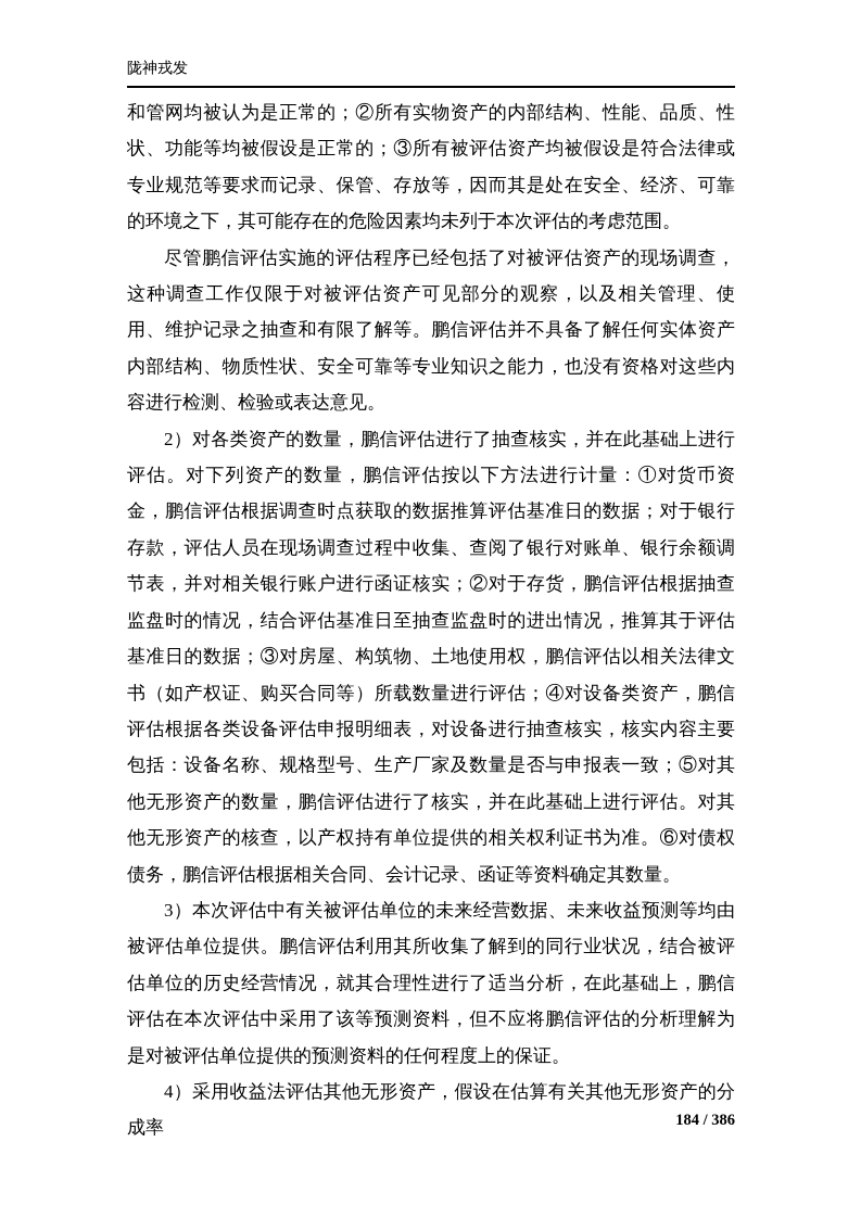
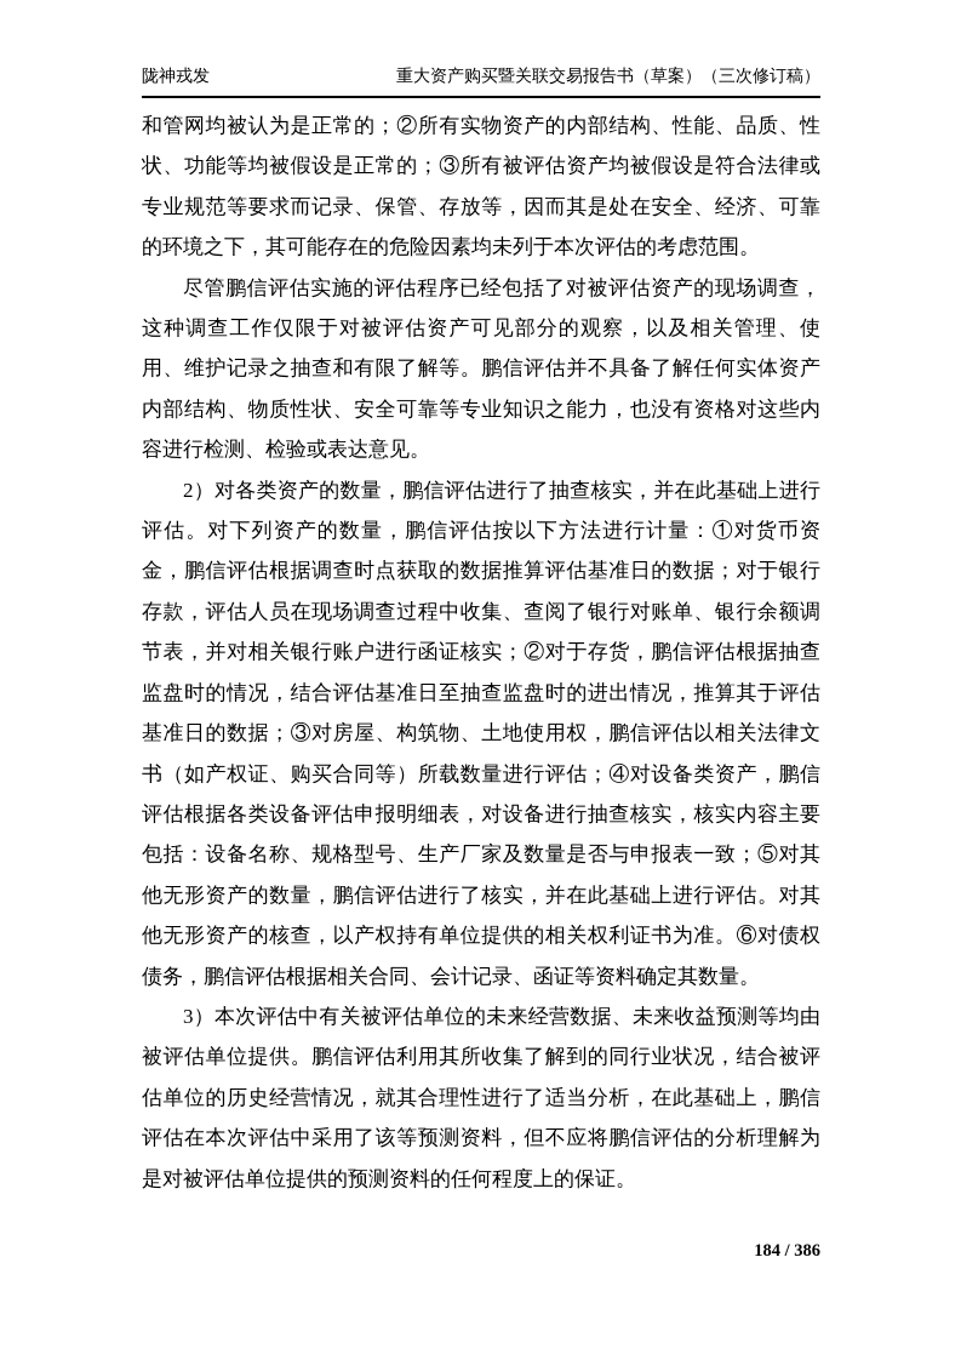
  陇神戎发
+ 重大资产购买暨关联交易报告书（草案）（三次修订稿）
  和管网均被认为是正常的；②所有实物资产的内部结构、性能、品质、性状、功能等均被假设是正常的；③所有被评估资产均被假设是符合法律或专业规范等要求而记录、保管、存放等，因而其是处在安全、经济、可靠的环境之下，其可能存在的危险因素均未列于本次评估的考虑范围。
  尽管鹏信评估实施的评估程序已经包括了对被评估资产的现场调查，这种调查工作仅限于对被评估资产可见部分的观察，以及相关管理、使用、维护记录之抽查和有限了解等。鹏信评估并不具备了解任何实体资产内部结构、物质性状、安全可靠等专业知识之能力，也没有资格对这些内容进行检测、检验或表达意见。
  2）对各类资产的数量，鹏信评估进行了抽查核实，并在此基础上进行评估。对下列资产的数量，鹏信评估按以下方法进行计量：①对货币资金，鹏信评估根据调查时点获取的数据推算评估基准日的数据；对于银行存款，评估人员在现场调查过程中收集、查阅了银行对账单、银行余额调节表，并对相关银行账户进行函证核实；②对于存货，鹏信评估根据抽查监盘时的情况，结合评估基准日至抽查监盘时的进出情况，推算其于评估基准日的数据；③对房屋、构筑物、土地使用权，鹏信评估以相关法律文书（如产权证、购买合同等）所载数量进行评估；④对设备类资产，鹏信评估根据各类设备评估申报明细表，对设备进行抽查核实，核实内容主要包括：设备名称、规格型号、生产厂家及数量是否与申报表一致；⑤对其他无形资产的数量，鹏信评估进行了核实，并在此基础上进行评估。对其他无形资产的核查，以产权持有单位提供的相关权利证书为准。⑥对债权债务，鹏信评估根据相关合同、会计记录、函证等资料确定其数量。
  3）本次评估中有关被评估单位的未来经营数据、未来收益预测等均由被评估单位提供。鹏信评估利用其所收集了解到的同行业状况，结合被评估单位的历史经营情况，就其合理性进行了适当分析，在此基础上，鹏信评估在本次评估中采用了该等预测资料，但不应将鹏信评估的分析理解为是对被评估单位提供的预测资料的任何程度上的保证。
- 4）采用收益法评估其他无形资产，假设在估算有关其他无形资产的分成率
  184 / 386
